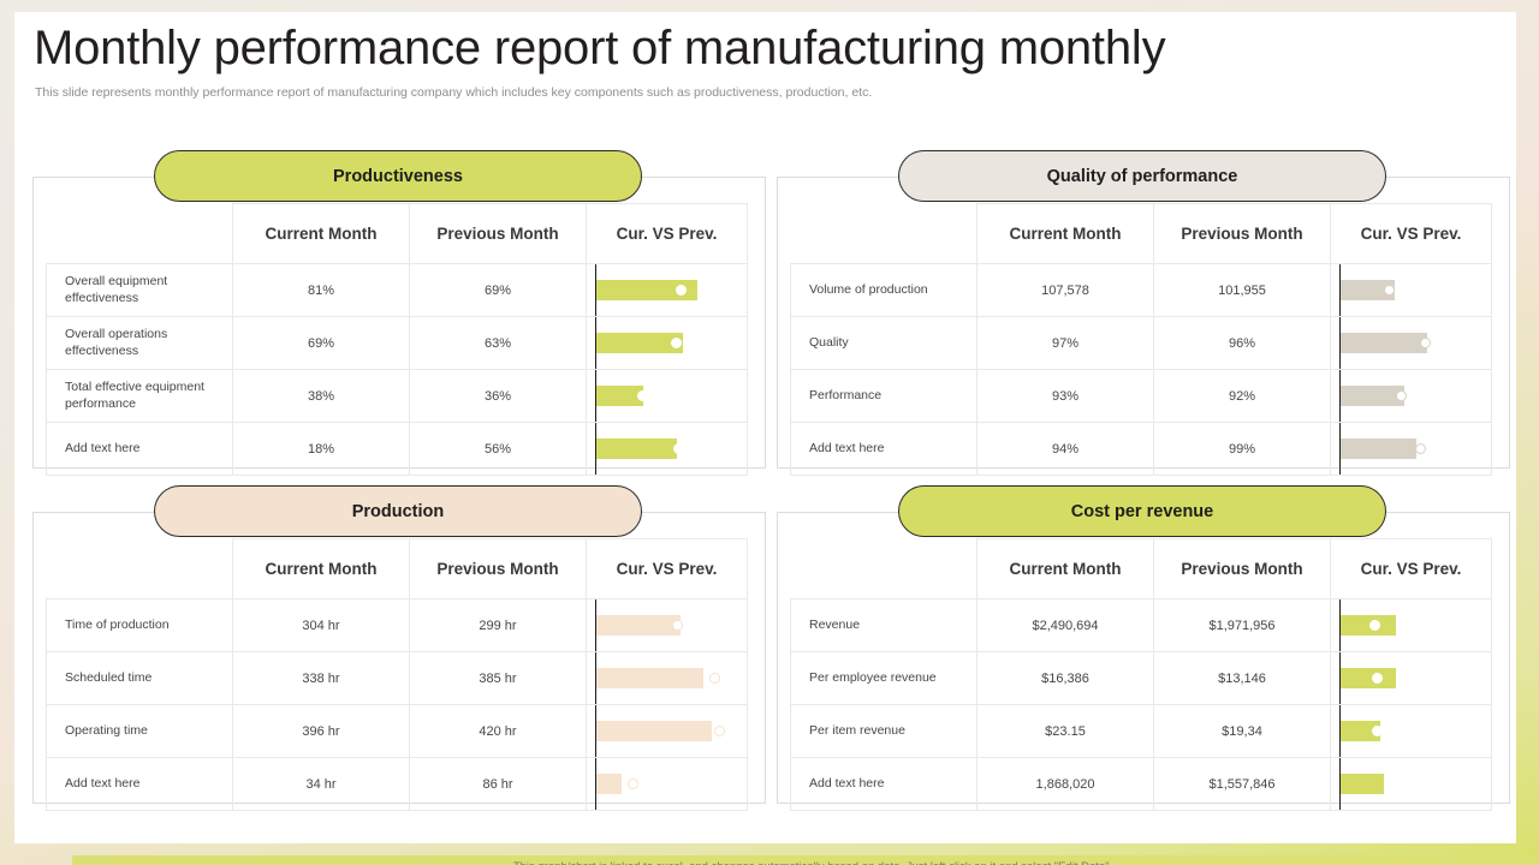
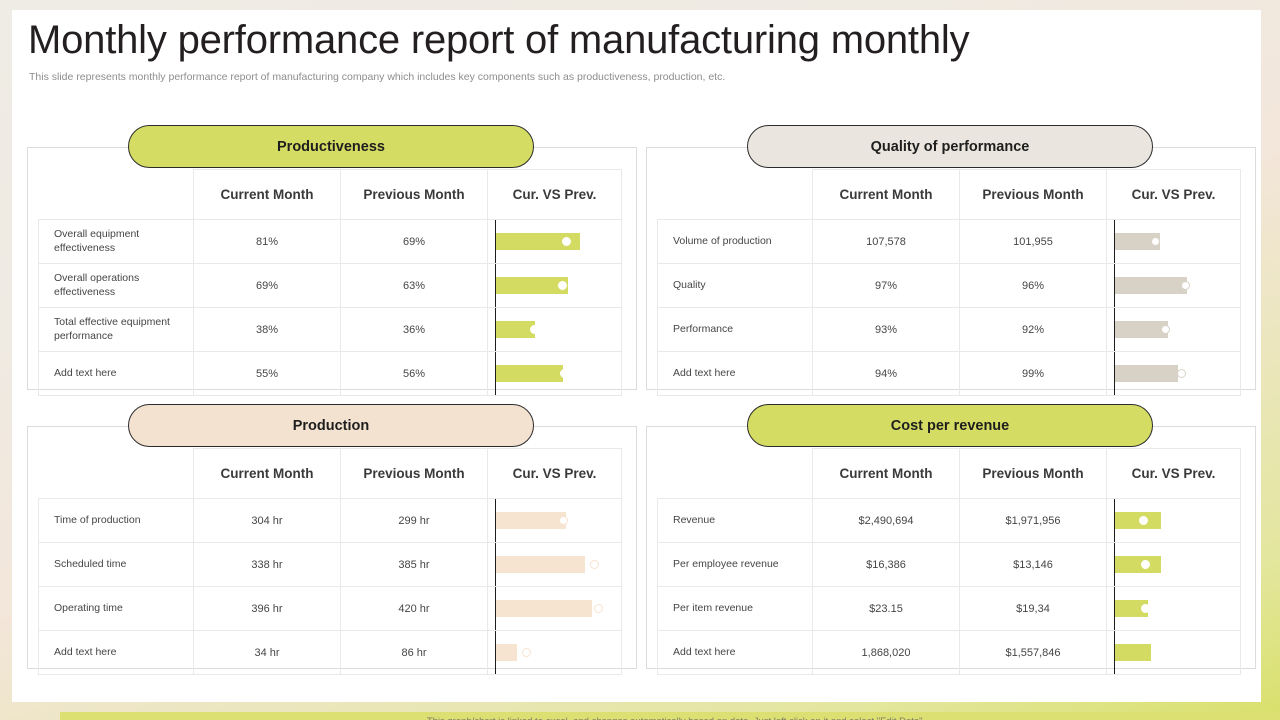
  Monthly performance report of manufacturing monthly
  This slide represents monthly performance report of manufacturing company which includes key components such as productiveness, production, etc.
  Productiveness
  	Current Month	Previous Month	Cur. VS Prev.
  Overall equipment effectiveness	81%	69%
  Overall operations effectiveness	69%	63%
  Total effective equipment performance	38%	36%
- Add text here	18%	56%
+ Add text here	55%	56%
  Quality of performance
  	Current Month	Previous Month	Cur. VS Prev.
  Volume of production	107,578	101,955
  Quality	97%	96%
  Performance	93%	92%
  Add text here	94%	99%
  Production
  	Current Month	Previous Month	Cur. VS Prev.
  Time of production	304 hr	299 hr
  Scheduled time	338 hr	385 hr
  Operating time	396 hr	420 hr
  Add text here	34 hr	86 hr
  Cost per revenue
  	Current Month	Previous Month	Cur. VS Prev.
  Revenue	$2,490,694	$1,971,956
  Per employee revenue	$16,386	$13,146
  Per item revenue	$23.15	$19,34
  Add text here	1,868,020	$1,557,846
